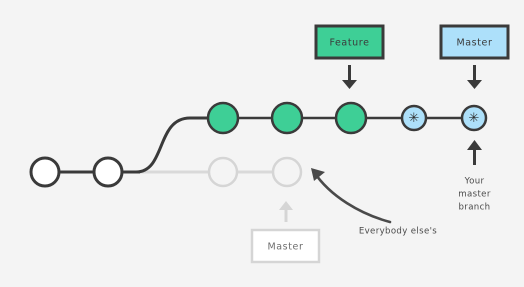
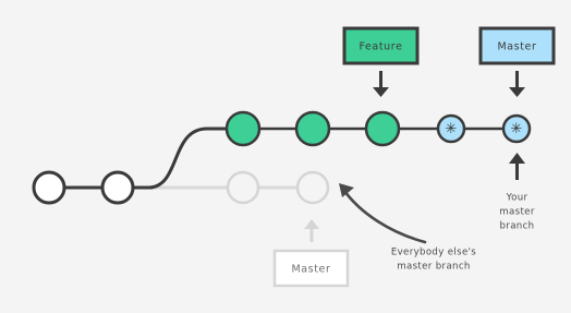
  ✳
  ✳
  Feature
  Master
  Your
  master
  branch
  Master
  Everybody else's
+ master branch
